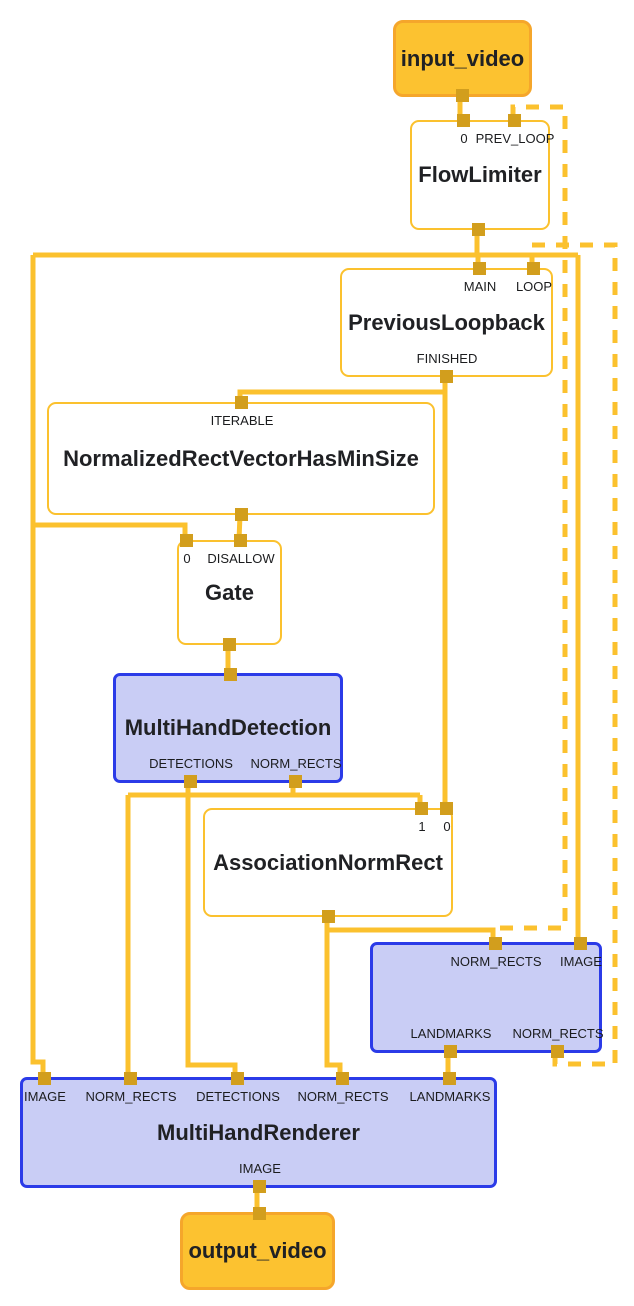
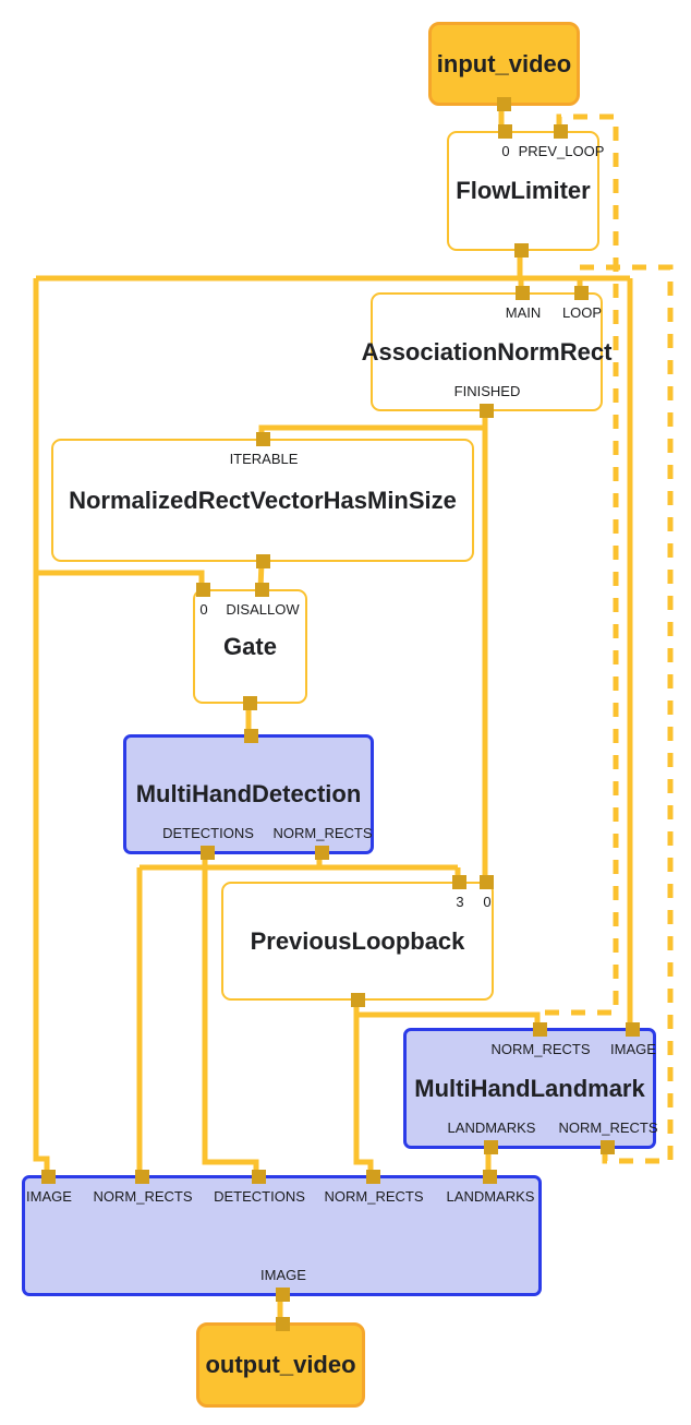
  input_video
  FlowLimiter
  0
  PREV_LOOP
- PreviousLoopback
+ AssociationNormRect
  MAIN
  LOOP
  FINISHED
  NormalizedRectVectorHasMinSize
  ITERABLE
  Gate
  0
  DISALLOW
  MultiHandDetection
  DETECTIONS
  NORM_RECTS
- AssociationNormRect
+ PreviousLoopback
- 1
+ 3
  0
+ MultiHandLandmark
  NORM_RECTS
  IMAGE
  LANDMARKS
  NORM_RECTS
- MultiHandRenderer
  IMAGE
  NORM_RECTS
  DETECTIONS
  NORM_RECTS
  LANDMARKS
  IMAGE
  output_video
